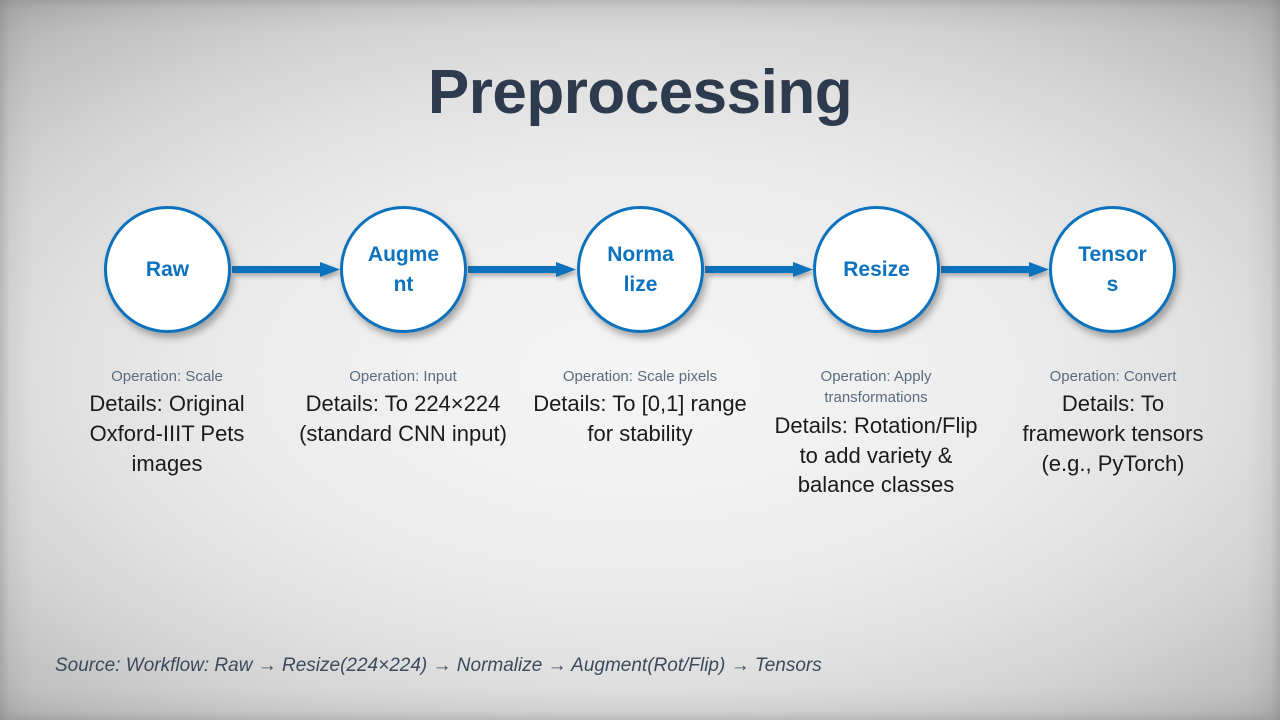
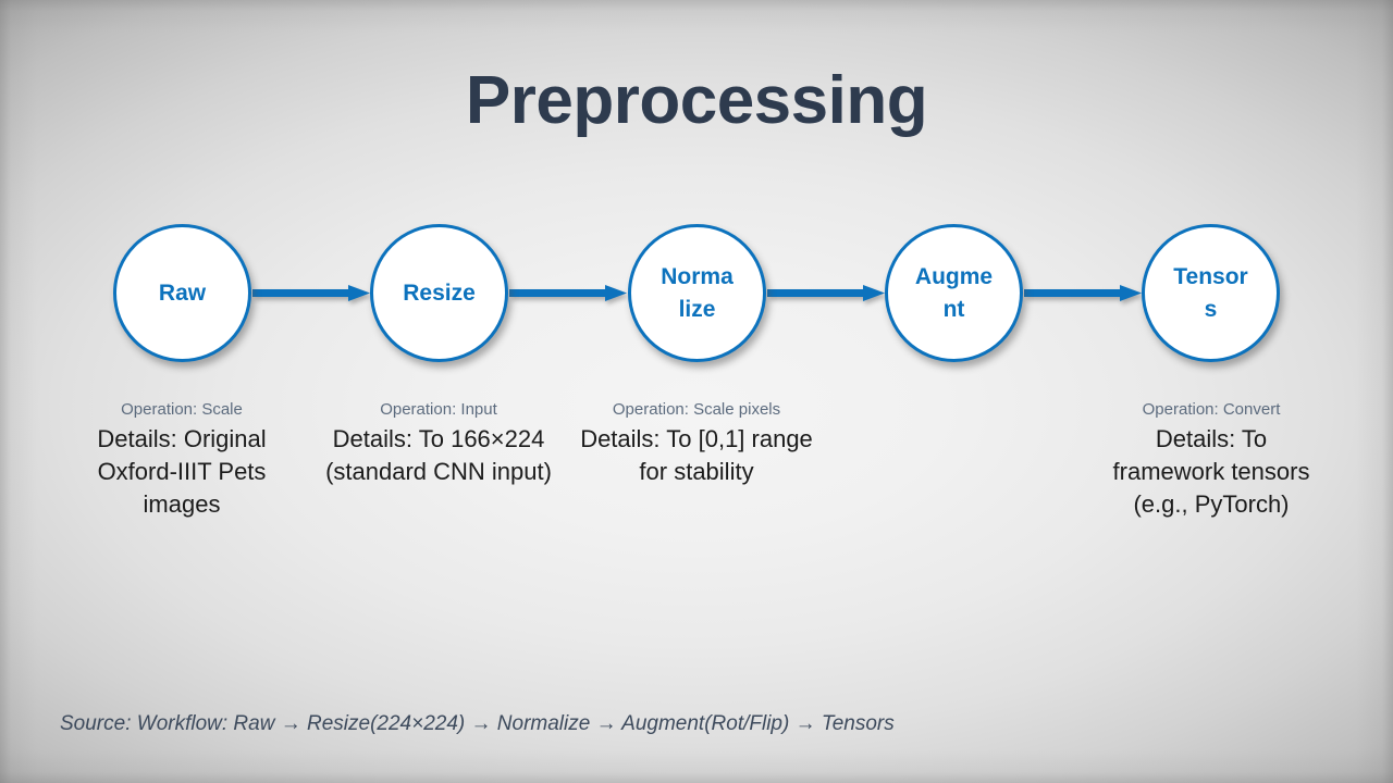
  Preprocessing
  Raw
- Augment
+ Resize
  Normalize
- Resize
+ Augment
  Tensors
  Operation: Scale
  Details: Original Oxford-IIIT Pets images
  Operation: Input
- Details: To 224×224 (standard CNN input)
+ Details: To 166×224 (standard CNN input)
  Operation: Scale pixels
  Details: To [0,1] range for stability
- Operation: Apply transformations
- Details: Rotation/Flip to add variety & balance classes
  Operation: Convert
  Details: To framework tensors (e.g., PyTorch)
  Source: Workflow: Raw → Resize(224×224) → Normalize → Augment(Rot/Flip) → Tensors
